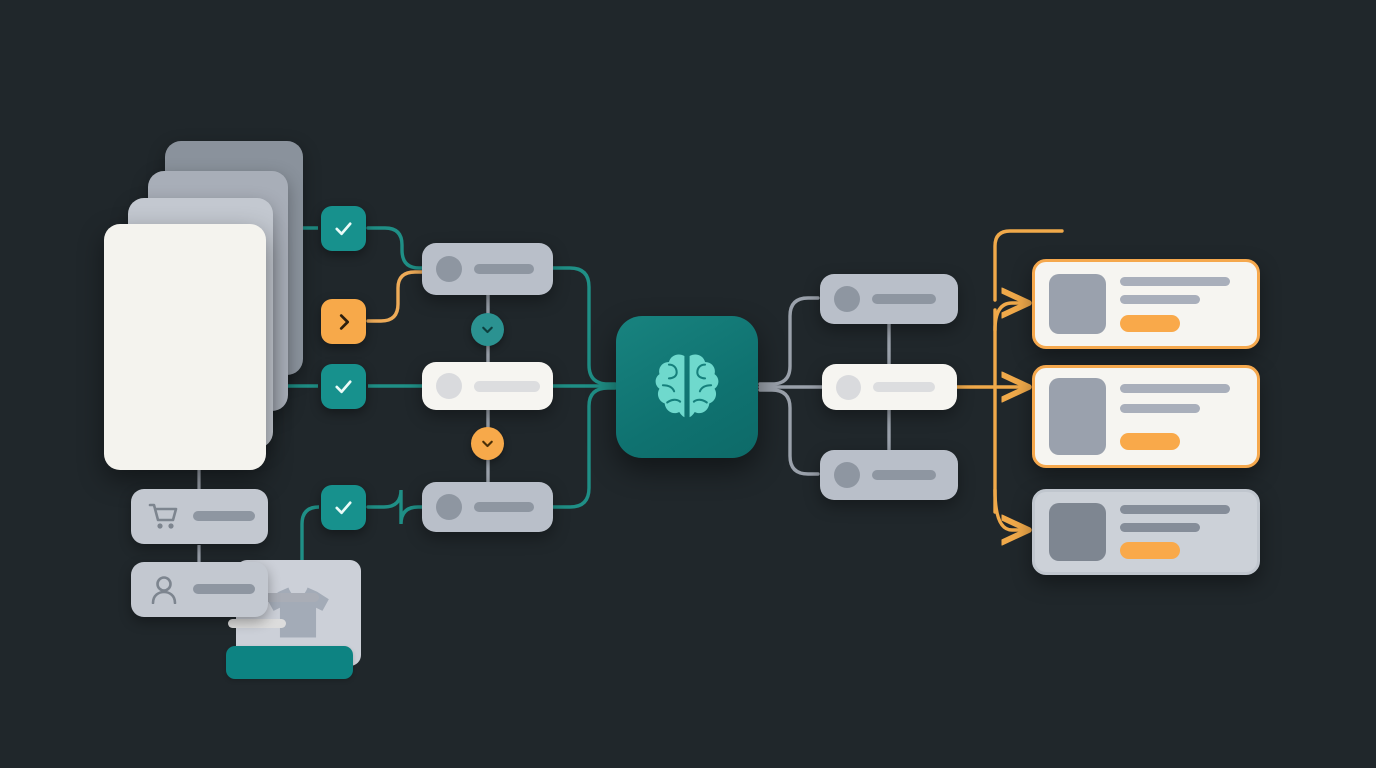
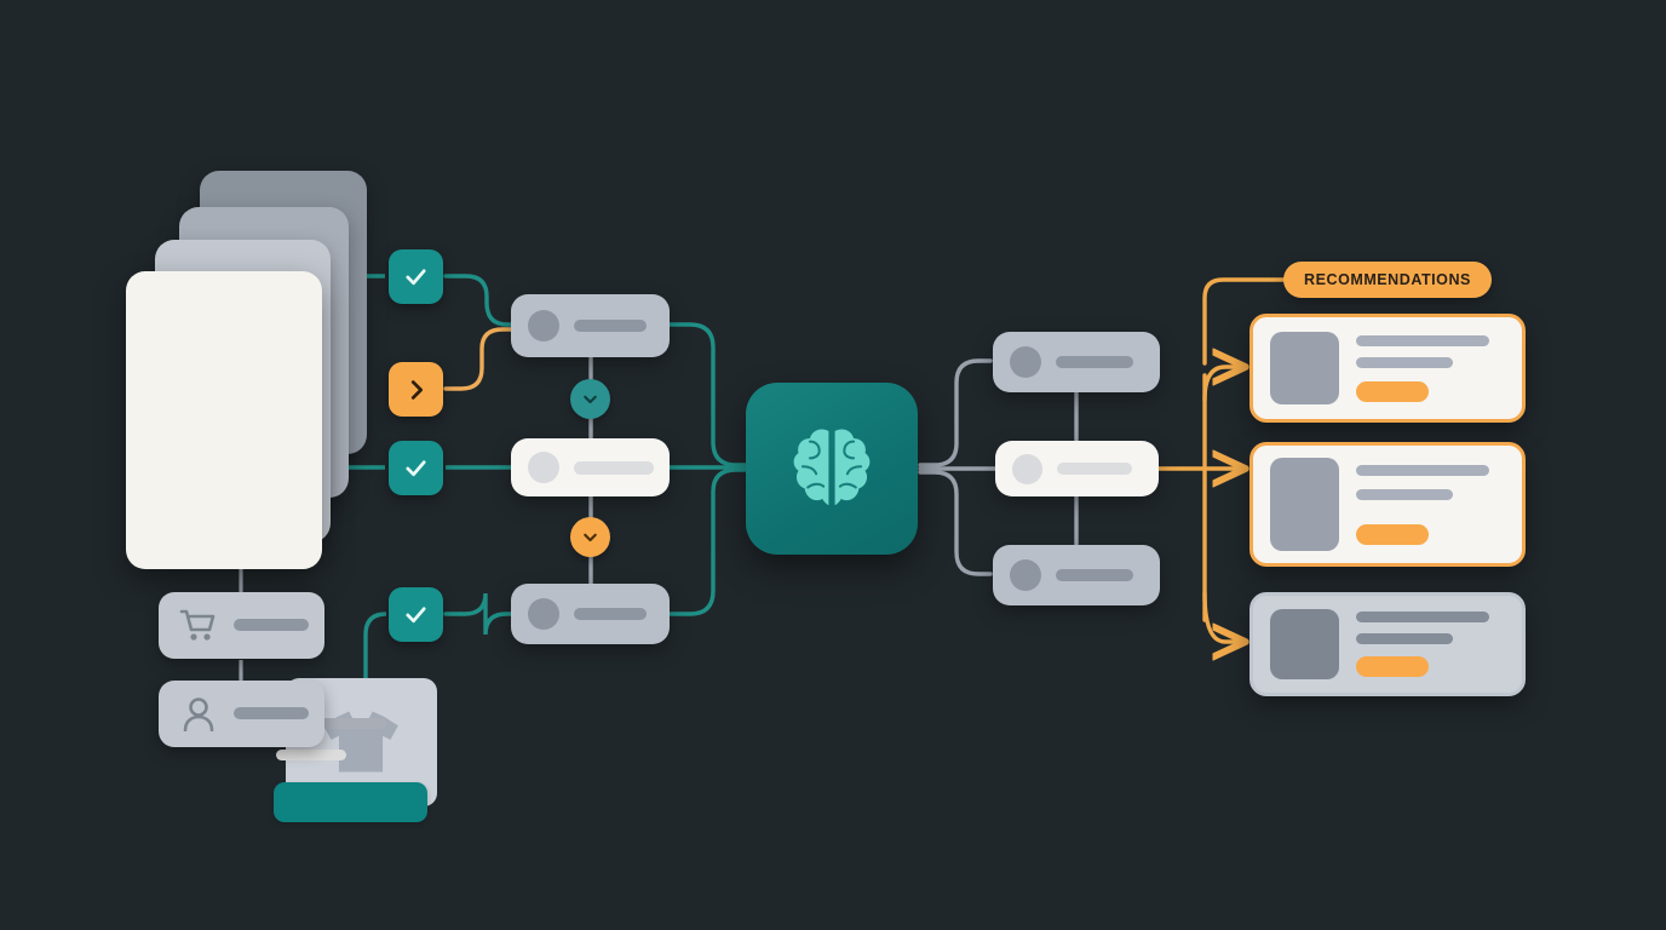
+ RECOMMENDATIONS
